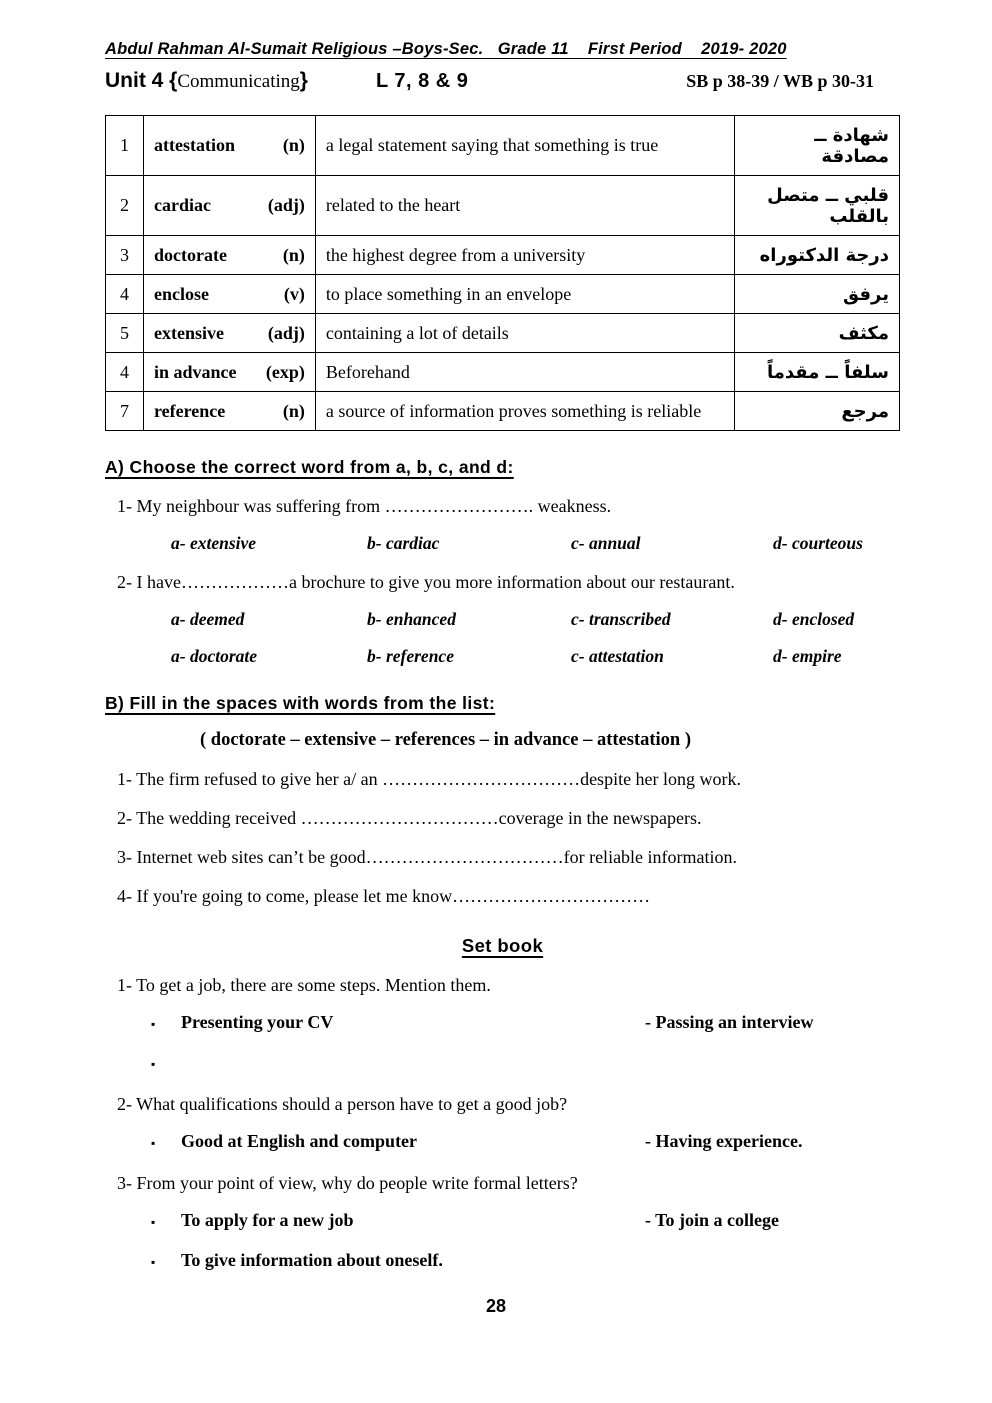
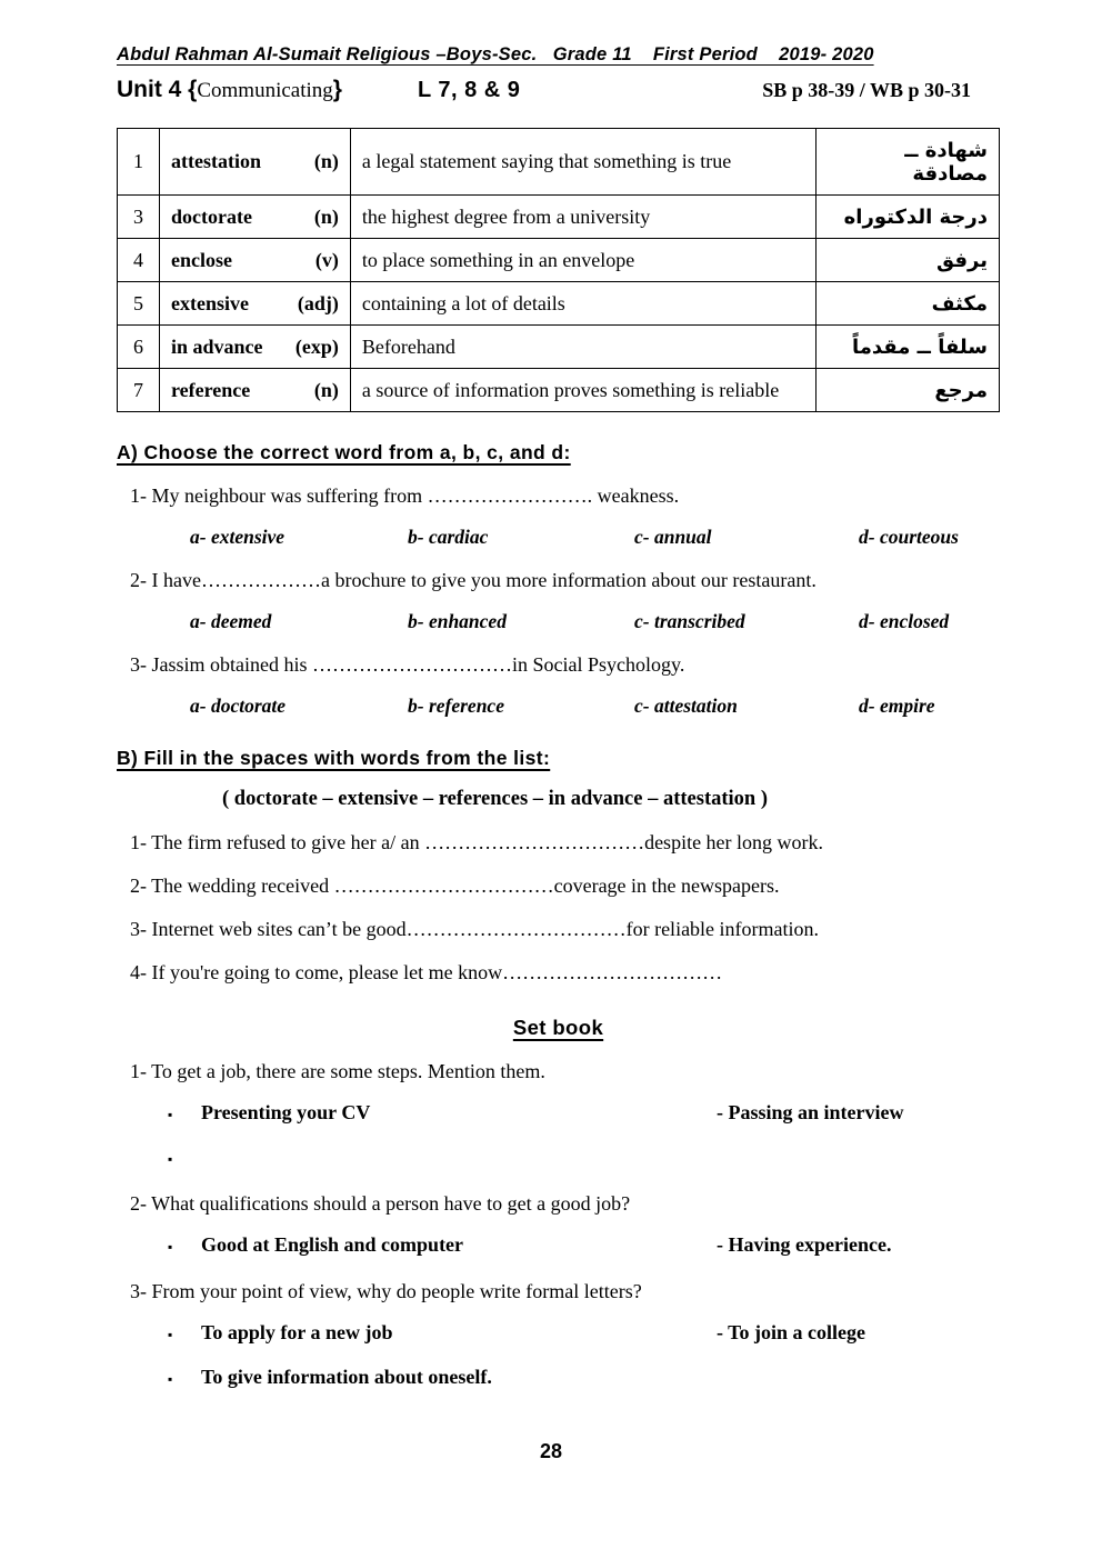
  Abdul Rahman Al-Sumait Religious –Boys-Sec. Grade 11 First Period 2019- 2020
  Unit 4 {
  Communicating
  }
  L 7, 8 & 9
  SB p 38-39 / WB p 30-31
  1	attestation (n)	a legal statement saying that something is true	شهادة ــ مصادقة
- 2	cardiac (adj)	related to the heart	قلبي ــ متصل بالقلب
  3	doctorate (n)	the highest degree from a university	درجة الدكتوراه
  4	enclose (v)	to place something in an envelope	يرفق
  5	extensive (adj)	containing a lot of details	مكثف
- 4	in advance (exp)	Beforehand	سلفاً ــ مقدماً
+ 6	in advance (exp)	Beforehand	سلفاً ــ مقدماً
  7	reference (n)	a source of information proves something is reliable	مرجع
  A) Choose the correct word from a, b, c, and d:
  1- My neighbour was suffering from ……………………. weakness.
  a- extensive
  b- cardiac
  c- annual
  d- courteous
  2- I have………………a brochure to give you more information about our restaurant.
  a- deemed
  b- enhanced
  c- transcribed
  d- enclosed
+ 3- Jassim obtained his …………………………in Social Psychology.
  a- doctorate
  b- reference
  c- attestation
  d- empire
  B) Fill in the spaces with words from the list:
  ( doctorate – extensive – references – in advance – attestation )
  1- The firm refused to give her a/ an ……………………………despite her long work.
  2- The wedding received ……………………………coverage in the newspapers.
  3- Internet web sites can’t be good……………………………for reliable information.
  4- If you're going to come, please let me know……………………………
  Set book
  1- To get a job, there are some steps. Mention them.
  ▪
  Presenting your CV
  - Passing an interview
  ▪
  2- What qualifications should a person have to get a good job?
  ▪
  Good at English and computer
  - Having experience.
  3- From your point of view, why do people write formal letters?
  ▪
  To apply for a new job
  - To join a college
  ▪
  To give information about oneself.
  28
